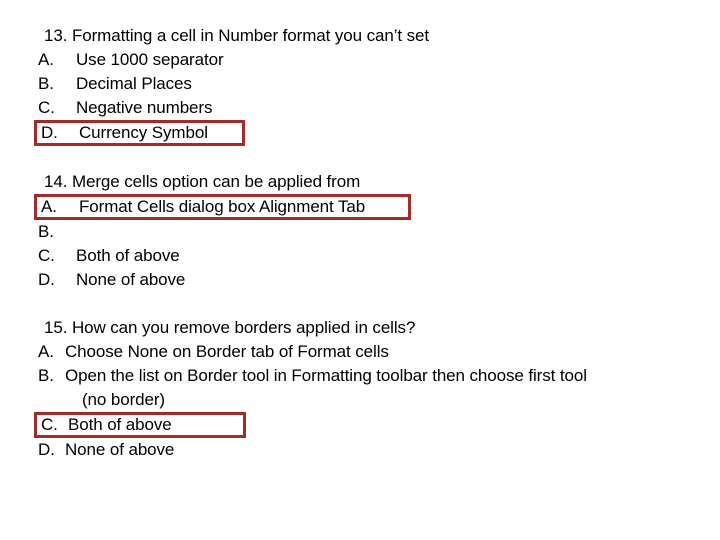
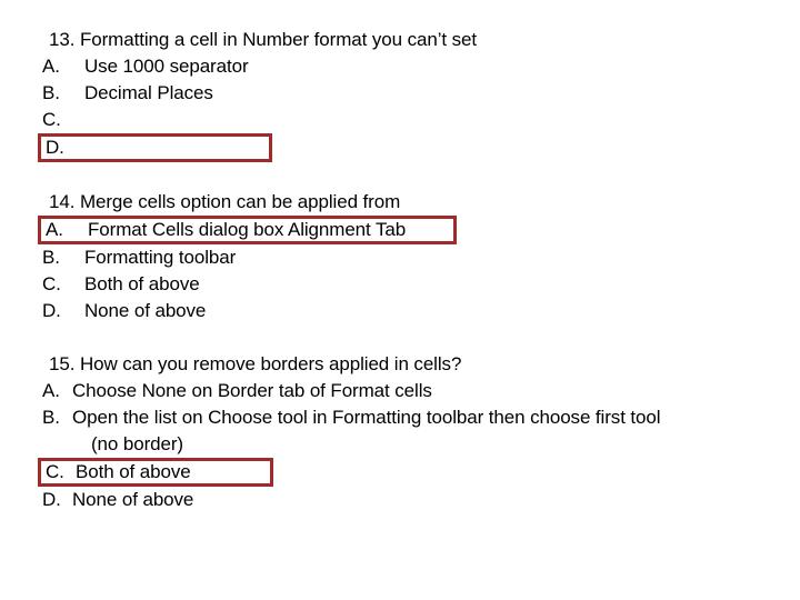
  13. Formatting a cell in Number format you can’t set
  A.
  Use 1000 separator
  B.
  Decimal Places
  C.
- Negative numbers
  D.
- Currency Symbol
  14. Merge cells option can be applied from
  A.
  Format Cells dialog box Alignment Tab
  B.
+ Formatting toolbar
  C.
  Both of above
  D.
  None of above
  15. How can you remove borders applied in cells?
  A.
  Choose None on Border tab of Format cells
  B.
- Open the list on Border tool in Formatting toolbar then choose first tool
+ Open the list on Choose tool in Formatting toolbar then choose first tool
  (no border)
  C.
  Both of above
  D.
  None of above
